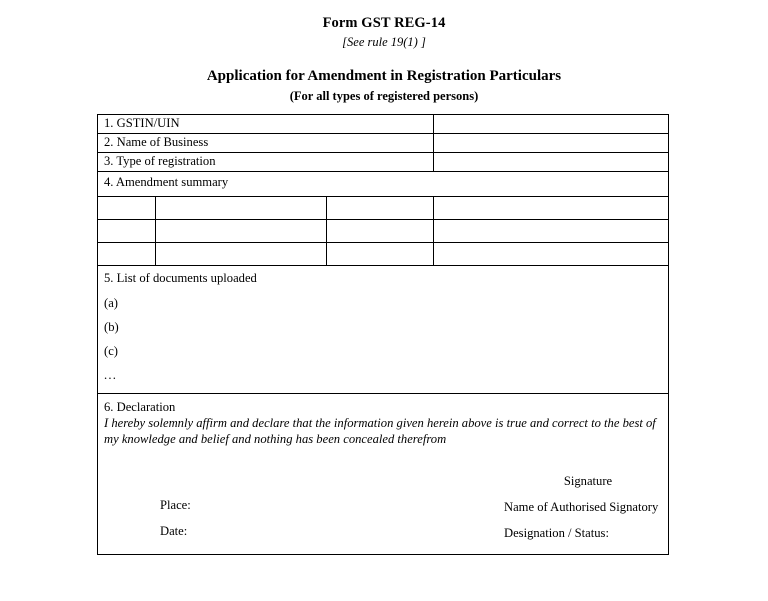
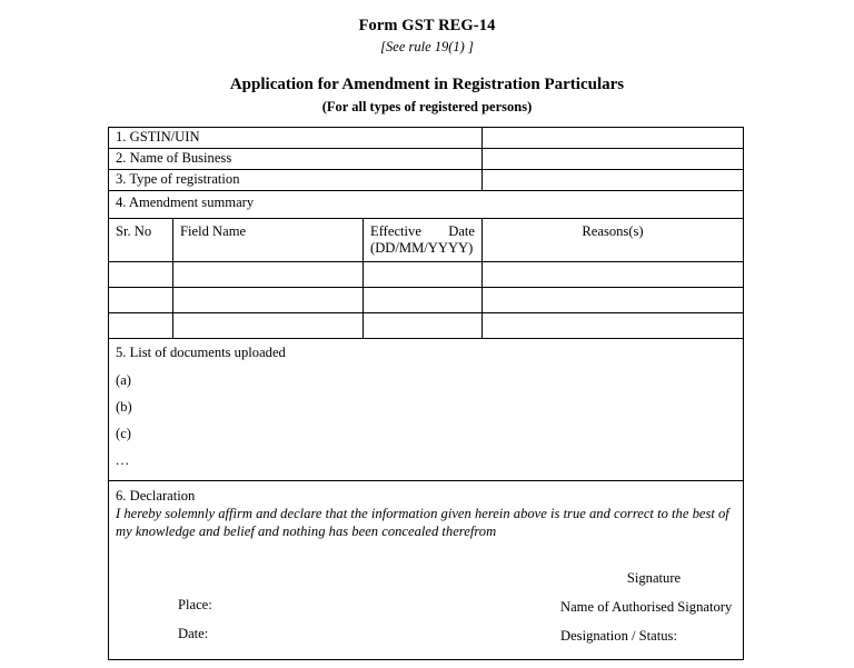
  Form GST REG-14
  [See rule 19(1) ]
  Application for Amendment in Registration Particulars
  (For all types of registered persons)
  1. GSTIN/UIN
  2. Name of Business
  3. Type of registration
  4. Amendment summary
+ Sr. No	Field Name	Effective Date (DD/MM/YYYY)	Reasons(s)
  5. List of documents uploaded (a) (b) (c) ...
  6. Declaration I hereby solemnly affirm and declare that the information given herein above is true and correct to the best of my knowledge and belief and nothing has been concealed therefrom Place: Date: Signature Name of Authorised Signatory Designation / Status:
